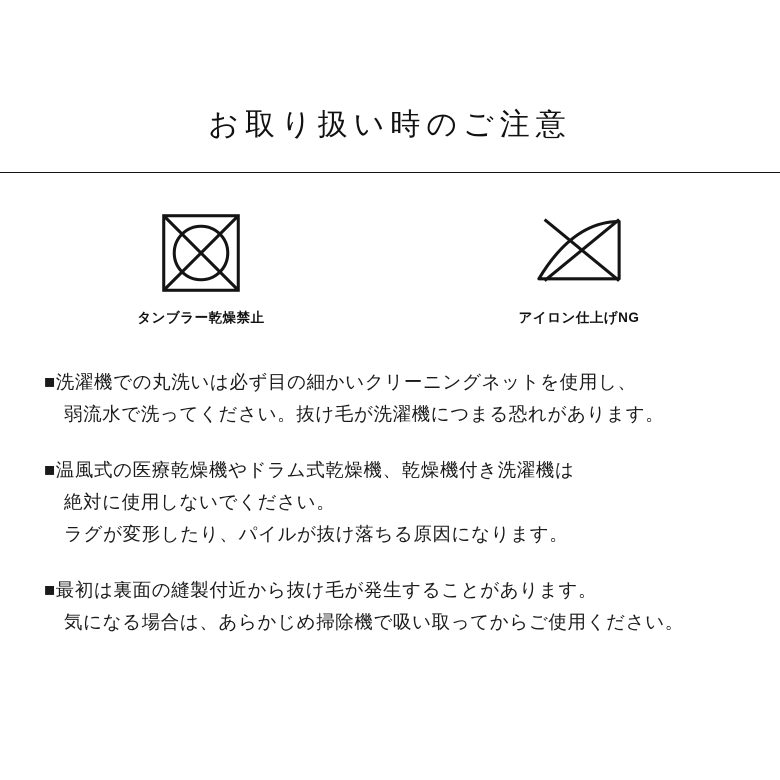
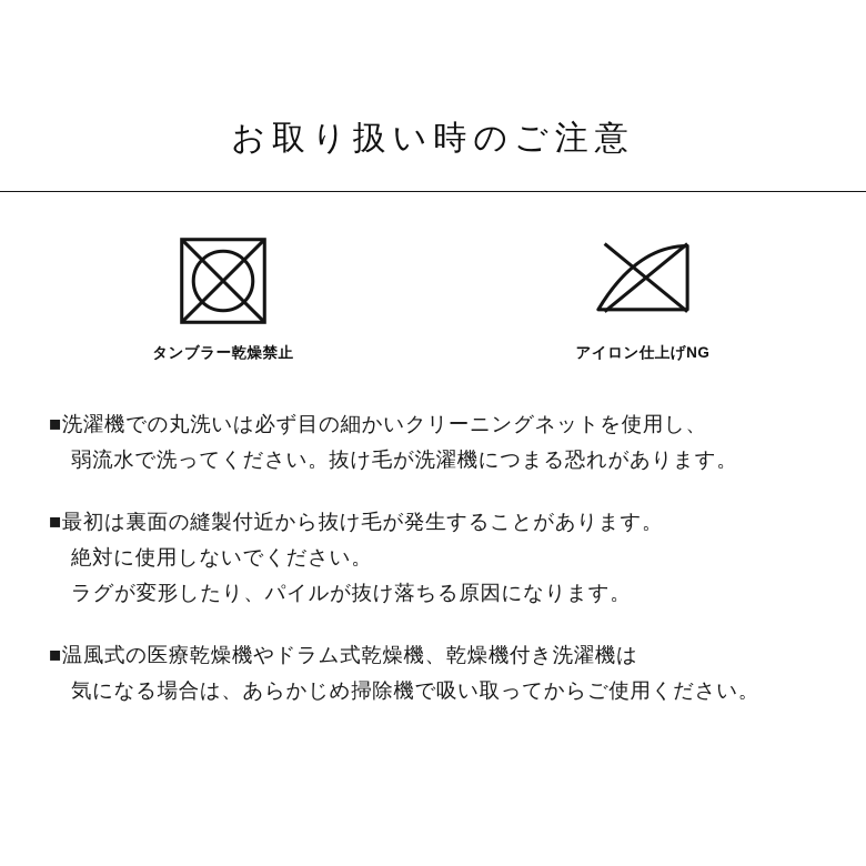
  お取り扱い時のご注意
  タンブラー乾燥禁止
  アイロン仕上げNG
  ■洗濯機での丸洗いは必ず目の細かいクリーニングネットを使用し、
  弱流水で洗ってください。抜け毛が洗濯機につまる恐れがあります。
- ■温風式の医療乾燥機やドラム式乾燥機、乾燥機付き洗濯機は
+ ■最初は裏面の縫製付近から抜け毛が発生することがあります。
  絶対に使用しないでください。
  ラグが変形したり、パイルが抜け落ちる原因になります。
- ■最初は裏面の縫製付近から抜け毛が発生することがあります。
+ ■温風式の医療乾燥機やドラム式乾燥機、乾燥機付き洗濯機は
  気になる場合は、あらかじめ掃除機で吸い取ってからご使用ください。
